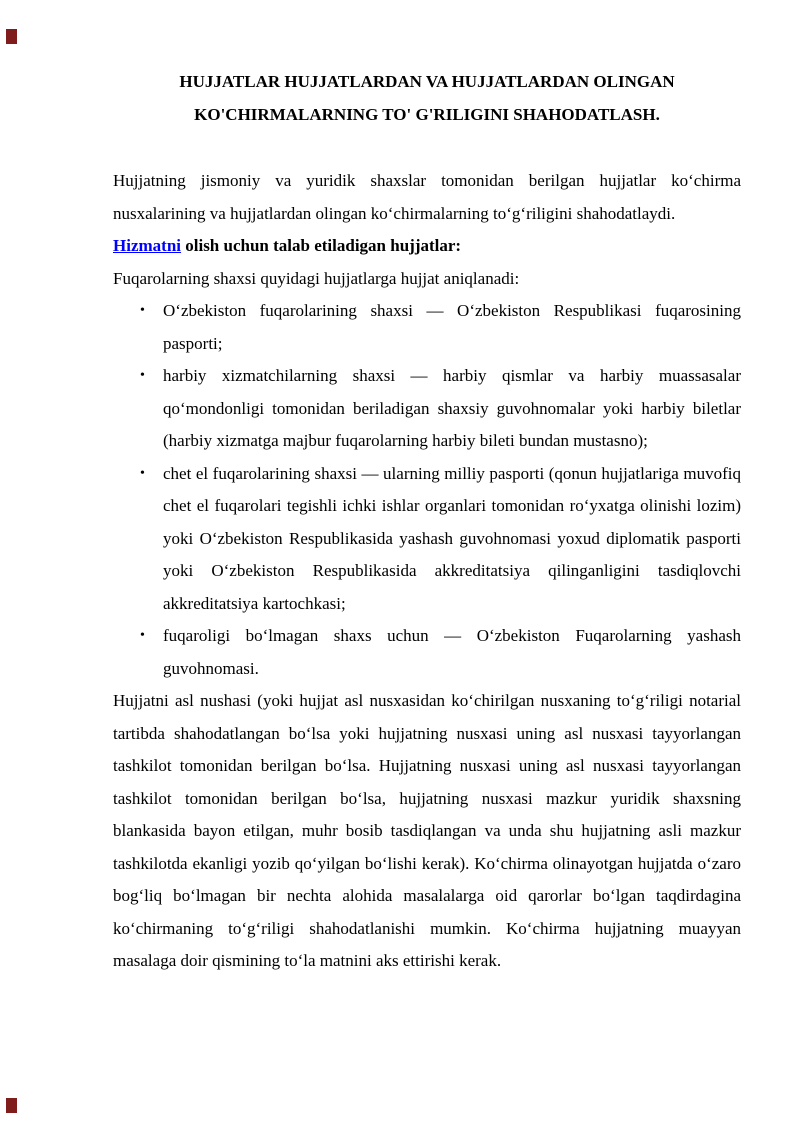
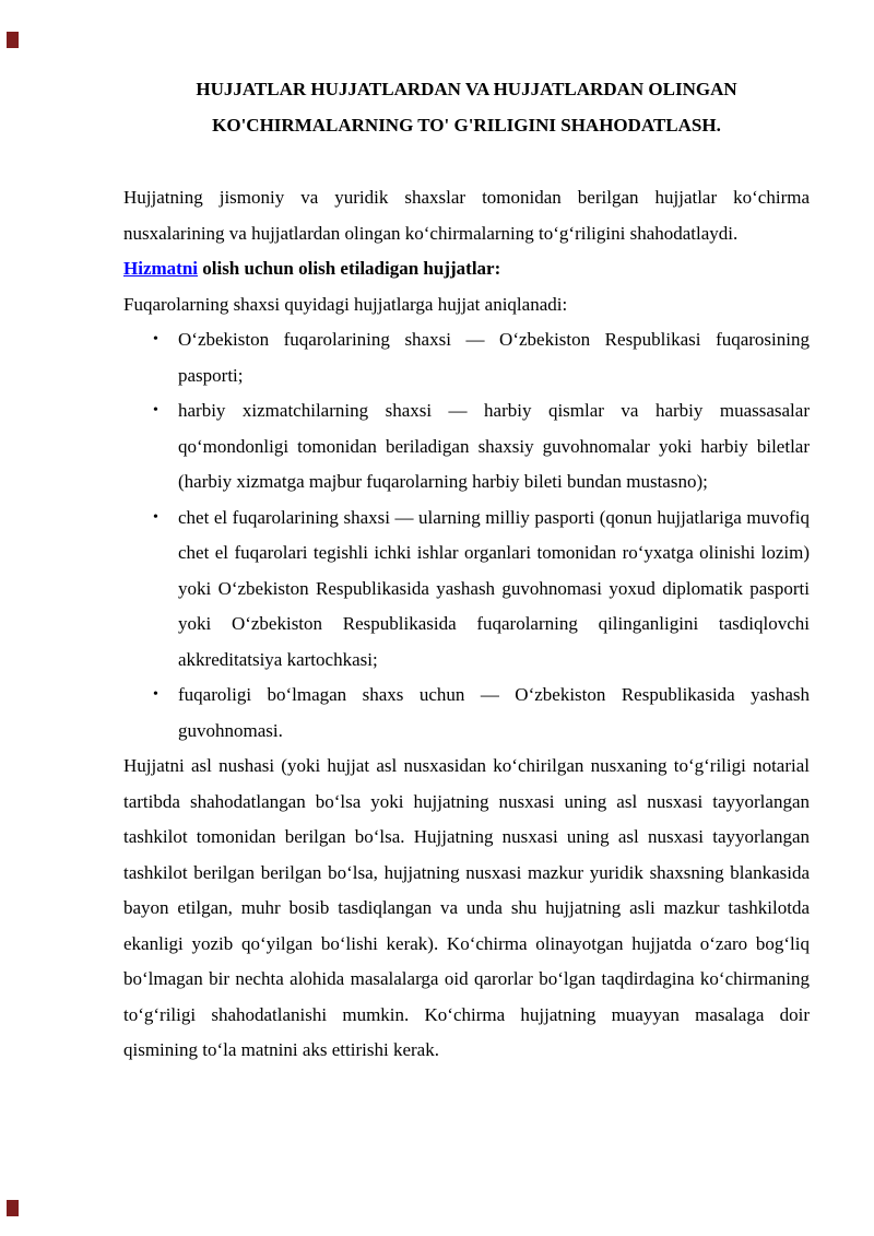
  HUJJATLAR HUJJATLARDAN VA HUJJATLARDAN OLINGAN KO'CHIRMALARNING TO' G'RILIGINI SHAHODATLASH.
  Hujjatning jismoniy va yuridik shaxslar tomonidan berilgan hujjatlar ko‘chirma nusxalarining va hujjatlardan olingan ko‘chirmalarning to‘g‘riligini shahodatlaydi.
- Hizmatni olish uchun talab etiladigan hujjatlar:
+ Hizmatni olish uchun olish etiladigan hujjatlar:
  Fuqarolarning shaxsi quyidagi hujjatlarga hujjat aniqlanadi:
  •
  O‘zbekiston fuqarolarining shaxsi — O‘zbekiston Respublikasi fuqarosining pasporti;
  •
  harbiy xizmatchilarning shaxsi — harbiy qismlar va harbiy muassasalar qo‘mondonligi tomonidan beriladigan shaxsiy guvohnomalar yoki harbiy biletlar (harbiy xizmatga majbur fuqarolarning harbiy bileti bundan mustasno);
  •
- chet el fuqarolarining shaxsi — ularning milliy pasporti (qonun hujjatlariga muvofiq chet el fuqarolari tegishli ichki ishlar organlari tomonidan ro‘yxatga olinishi lozim) yoki O‘zbekiston Respublikasida yashash guvohnomasi yoxud diplomatik pasporti yoki O‘zbekiston Respublikasida akkreditatsiya qilinganligini tasdiqlovchi akkreditatsiya kartochkasi;
+ chet el fuqarolarining shaxsi — ularning milliy pasporti (qonun hujjatlariga muvofiq chet el fuqarolari tegishli ichki ishlar organlari tomonidan ro‘yxatga olinishi lozim) yoki O‘zbekiston Respublikasida yashash guvohnomasi yoxud diplomatik pasporti yoki O‘zbekiston Respublikasida fuqarolarning qilinganligini tasdiqlovchi akkreditatsiya kartochkasi;
  •
- fuqaroligi bo‘lmagan shaxs uchun — O‘zbekiston Fuqarolarning yashash guvohnomasi.
+ fuqaroligi bo‘lmagan shaxs uchun — O‘zbekiston Respublikasida yashash guvohnomasi.
- Hujjatni asl nushasi (yoki hujjat asl nusxasidan ko‘chirilgan nusxaning to‘g‘riligi notarial tartibda shahodatlangan bo‘lsa yoki hujjatning nusxasi uning asl nusxasi tayyorlangan tashkilot tomonidan berilgan bo‘lsa. Hujjatning nusxasi uning asl nusxasi tayyorlangan tashkilot tomonidan berilgan bo‘lsa, hujjatning nusxasi mazkur yuridik shaxsning blankasida bayon etilgan, muhr bosib tasdiqlangan va unda shu hujjatning asli mazkur tashkilotda ekanligi yozib qo‘yilgan bo‘lishi kerak). Ko‘chirma olinayotgan hujjatda o‘zaro bog‘liq bo‘lmagan bir nechta alohida masalalarga oid qarorlar bo‘lgan taqdirdagina ko‘chirmaning to‘g‘riligi shahodatlanishi mumkin. Ko‘chirma hujjatning muayyan masalaga doir qismining to‘la matnini aks ettirishi kerak.
+ Hujjatni asl nushasi (yoki hujjat asl nusxasidan ko‘chirilgan nusxaning to‘g‘riligi notarial tartibda shahodatlangan bo‘lsa yoki hujjatning nusxasi uning asl nusxasi tayyorlangan tashkilot tomonidan berilgan bo‘lsa. Hujjatning nusxasi uning asl nusxasi tayyorlangan tashkilot berilgan berilgan bo‘lsa, hujjatning nusxasi mazkur yuridik shaxsning blankasida bayon etilgan, muhr bosib tasdiqlangan va unda shu hujjatning asli mazkur tashkilotda ekanligi yozib qo‘yilgan bo‘lishi kerak). Ko‘chirma olinayotgan hujjatda o‘zaro bog‘liq bo‘lmagan bir nechta alohida masalalarga oid qarorlar bo‘lgan taqdirdagina ko‘chirmaning to‘g‘riligi shahodatlanishi mumkin. Ko‘chirma hujjatning muayyan masalaga doir qismining to‘la matnini aks ettirishi kerak.
